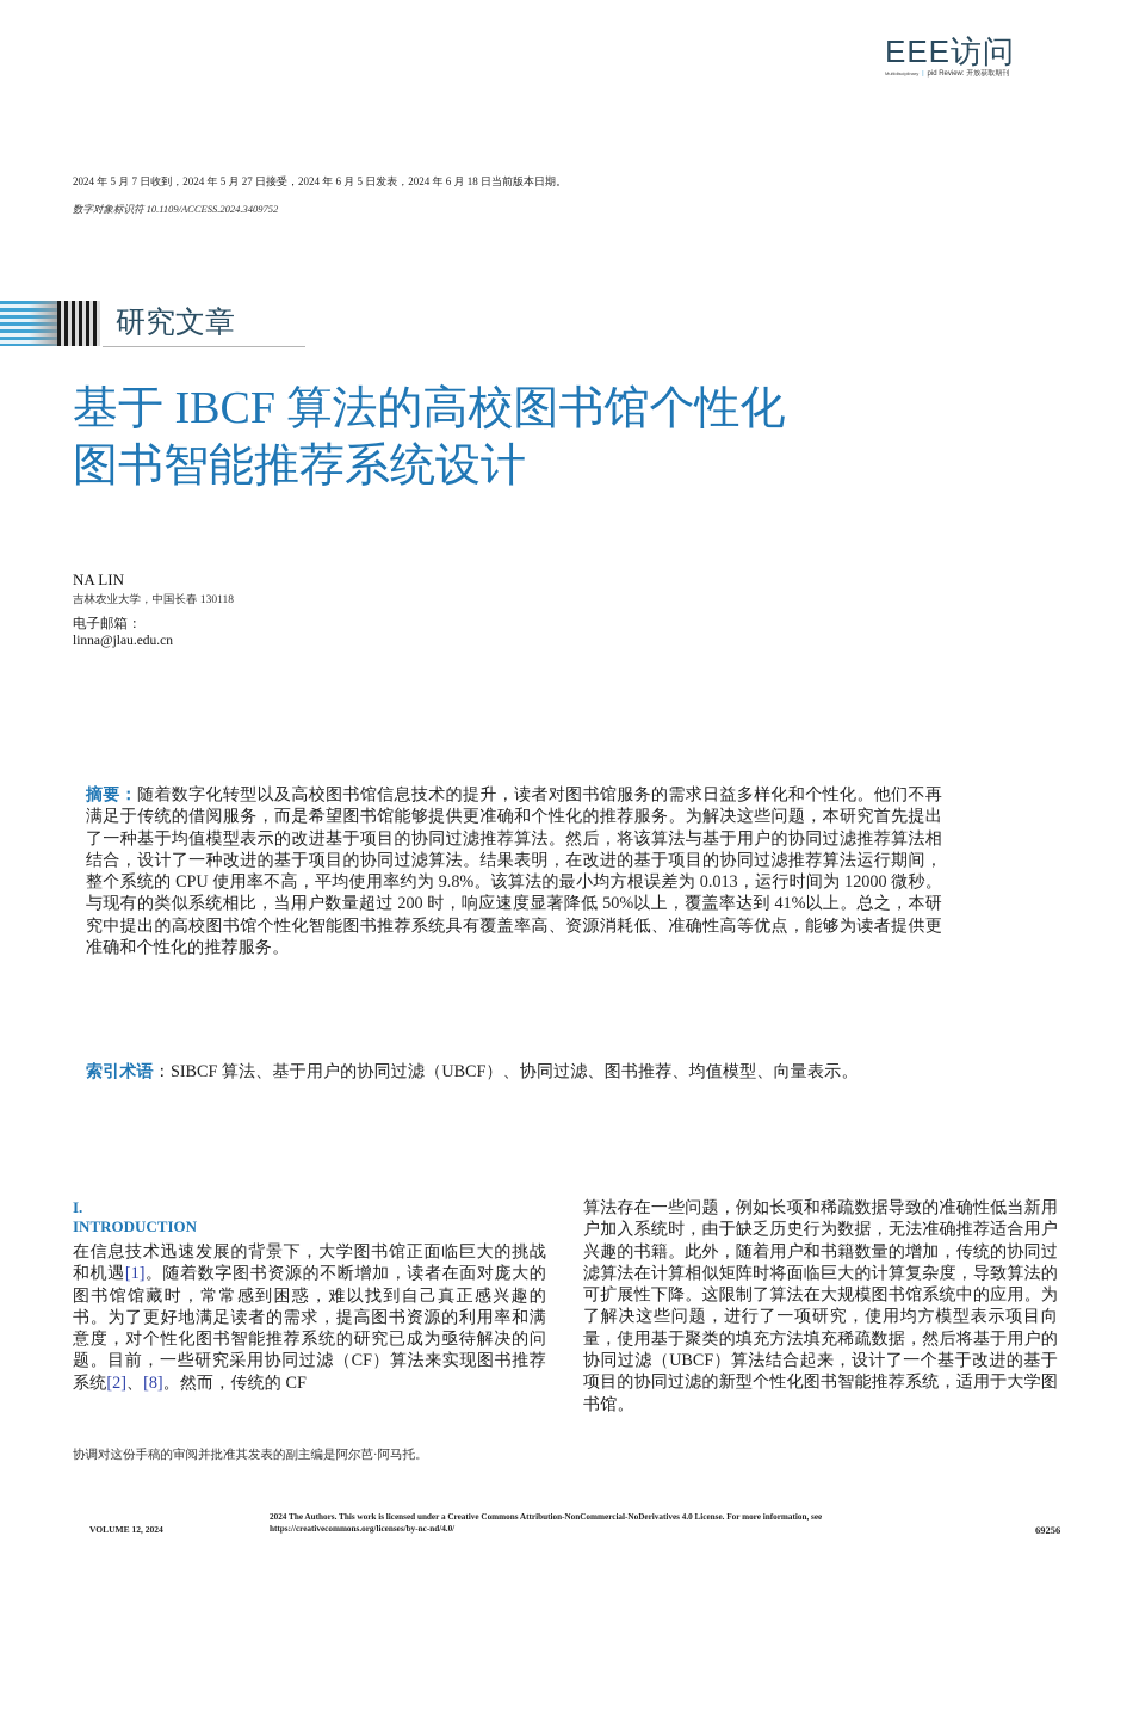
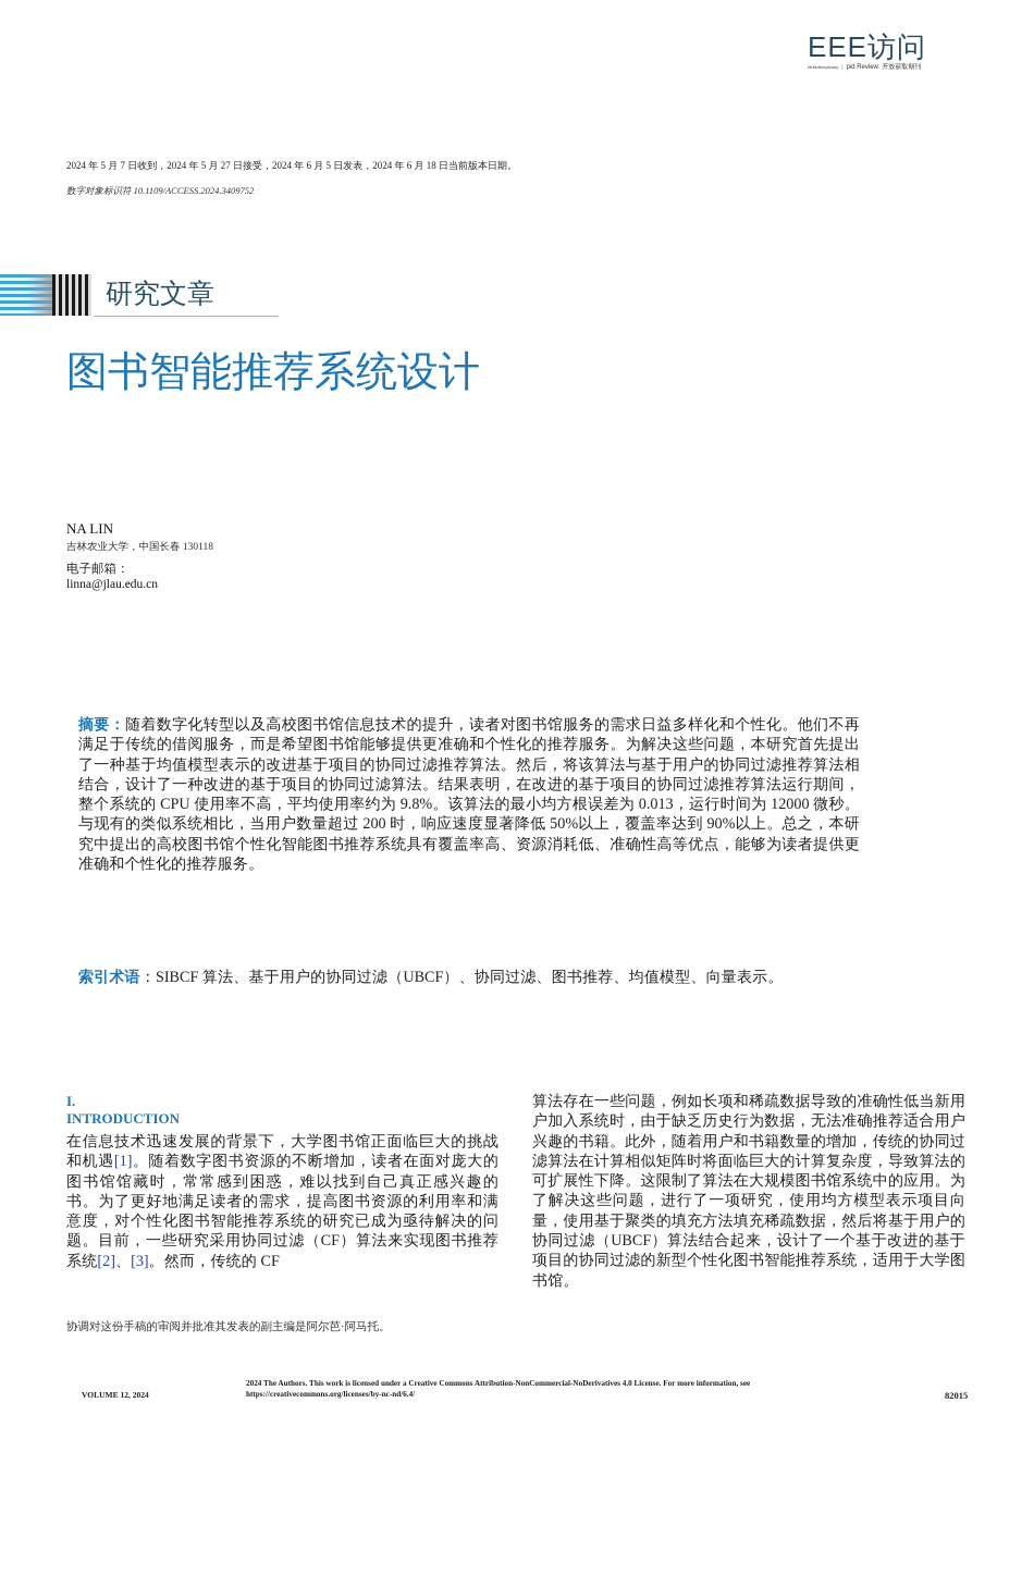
  EEE访问
  2024 年 5 月 7 日收到，2024 年 5 月 27 日接受，2024 年 6 月 5 日发表，2024 年 6 月 18 日当前版本日期。
  数字对象标识符 10.1109/ACCESS.2024.3409752
  研究文章
- 基于 IBCF 算法的高校图书馆个性化
  图书智能推荐系统设计
  NA LIN
  吉林农业大学，中国长春 130118
  电子邮箱：
  linna@jlau.edu.cn
- 摘要：随着数字化转型以及高校图书馆信息技术的提升，读者对图书馆服务的需求日益多样化和个性化。他们不再满足于传统的借阅服务，而是希望图书馆能够提供更准确和个性化的推荐服务。为解决这些问题，本研究首先提出了一种基于均值模型表示的改进基于项目的协同过滤推荐算法。然后，将该算法与基于用户的协同过滤推荐算法相结合，设计了一种改进的基于项目的协同过滤算法。结果表明，在改进的基于项目的协同过滤推荐算法运行期间，整个系统的 CPU 使用率不高，平均使用率约为 9.8%。该算法的最小均方根误差为 0.013，运行时间为 12000 微秒。与现有的类似系统相比，当用户数量超过 200 时，响应速度显著降低 50%以上，覆盖率达到 41%以上。总之，本研究中提出的高校图书馆个性化智能图书推荐系统具有覆盖率高、资源消耗低、准确性高等优点，能够为读者提供更准确和个性化的推荐服务。
+ 摘要：随着数字化转型以及高校图书馆信息技术的提升，读者对图书馆服务的需求日益多样化和个性化。他们不再满足于传统的借阅服务，而是希望图书馆能够提供更准确和个性化的推荐服务。为解决这些问题，本研究首先提出了一种基于均值模型表示的改进基于项目的协同过滤推荐算法。然后，将该算法与基于用户的协同过滤推荐算法相结合，设计了一种改进的基于项目的协同过滤算法。结果表明，在改进的基于项目的协同过滤推荐算法运行期间，整个系统的 CPU 使用率不高，平均使用率约为 9.8%。该算法的最小均方根误差为 0.013，运行时间为 12000 微秒。与现有的类似系统相比，当用户数量超过 200 时，响应速度显著降低 50%以上，覆盖率达到 90%以上。总之，本研究中提出的高校图书馆个性化智能图书推荐系统具有覆盖率高、资源消耗低、准确性高等优点，能够为读者提供更准确和个性化的推荐服务。
  索引术语：SIBCF 算法、基于用户的协同过滤（UBCF）、协同过滤、图书推荐、均值模型、向量表示。
  I.
  INTRODUCTION
- 在信息技术迅速发展的背景下，大学图书馆正面临巨大的挑战和机遇[1]。随着数字图书资源的不断增加，读者在面对庞大的图书馆馆藏时，常常感到困惑，难以找到自己真正感兴趣的书。为了更好地满足读者的需求，提高图书资源的利用率和满意度，对个性化图书智能推荐系统的研究已成为亟待解决的问题。目前，一些研究采用协同过滤（CF）算法来实现图书推荐系统[2]、[8]。然而，传统的 CF
+ 在信息技术迅速发展的背景下，大学图书馆正面临巨大的挑战和机遇[1]。随着数字图书资源的不断增加，读者在面对庞大的图书馆馆藏时，常常感到困惑，难以找到自己真正感兴趣的书。为了更好地满足读者的需求，提高图书资源的利用率和满意度，对个性化图书智能推荐系统的研究已成为亟待解决的问题。目前，一些研究采用协同过滤（CF）算法来实现图书推荐系统[2]、[3]。然而，传统的 CF
  算法存在一些问题，例如长项和稀疏数据导致的准确性低当新用户加入系统时，由于缺乏历史行为数据，无法准确推荐适合用户兴趣的书籍。此外，随着用户和书籍数量的增加，传统的协同过滤算法在计算相似矩阵时将面临巨大的计算复杂度，导致算法的可扩展性下降。这限制了算法在大规模图书馆系统中的应用。为了解决这些问题，进行了一项研究，使用均方模型表示项目向量，使用基于聚类的填充方法填充稀疏数据，然后将基于用户的协同过滤（UBCF）算法结合起来，设计了一个基于改进的基于项目的协同过滤的新型个性化图书智能推荐系统，适用于大学图书馆。
  协调对这份手稿的审阅并批准其发表的副主编是阿尔芭·阿马托。
  VOLUME 12, 2024
- 2024 The Authors. This work is licensed under a Creative Commons Attribution-NonCommercial-NoDerivatives 4.0 License. For more information, see https://creativecommons.org/licenses/by-nc-nd/4.0/
+ 2024 The Authors. This work is licensed under a Creative Commons Attribution-NonCommercial-NoDerivatives 4.0 License. For more information, see https://creativecommons.org/licenses/by-nc-nd/6.4/
- 69256
+ 82015
